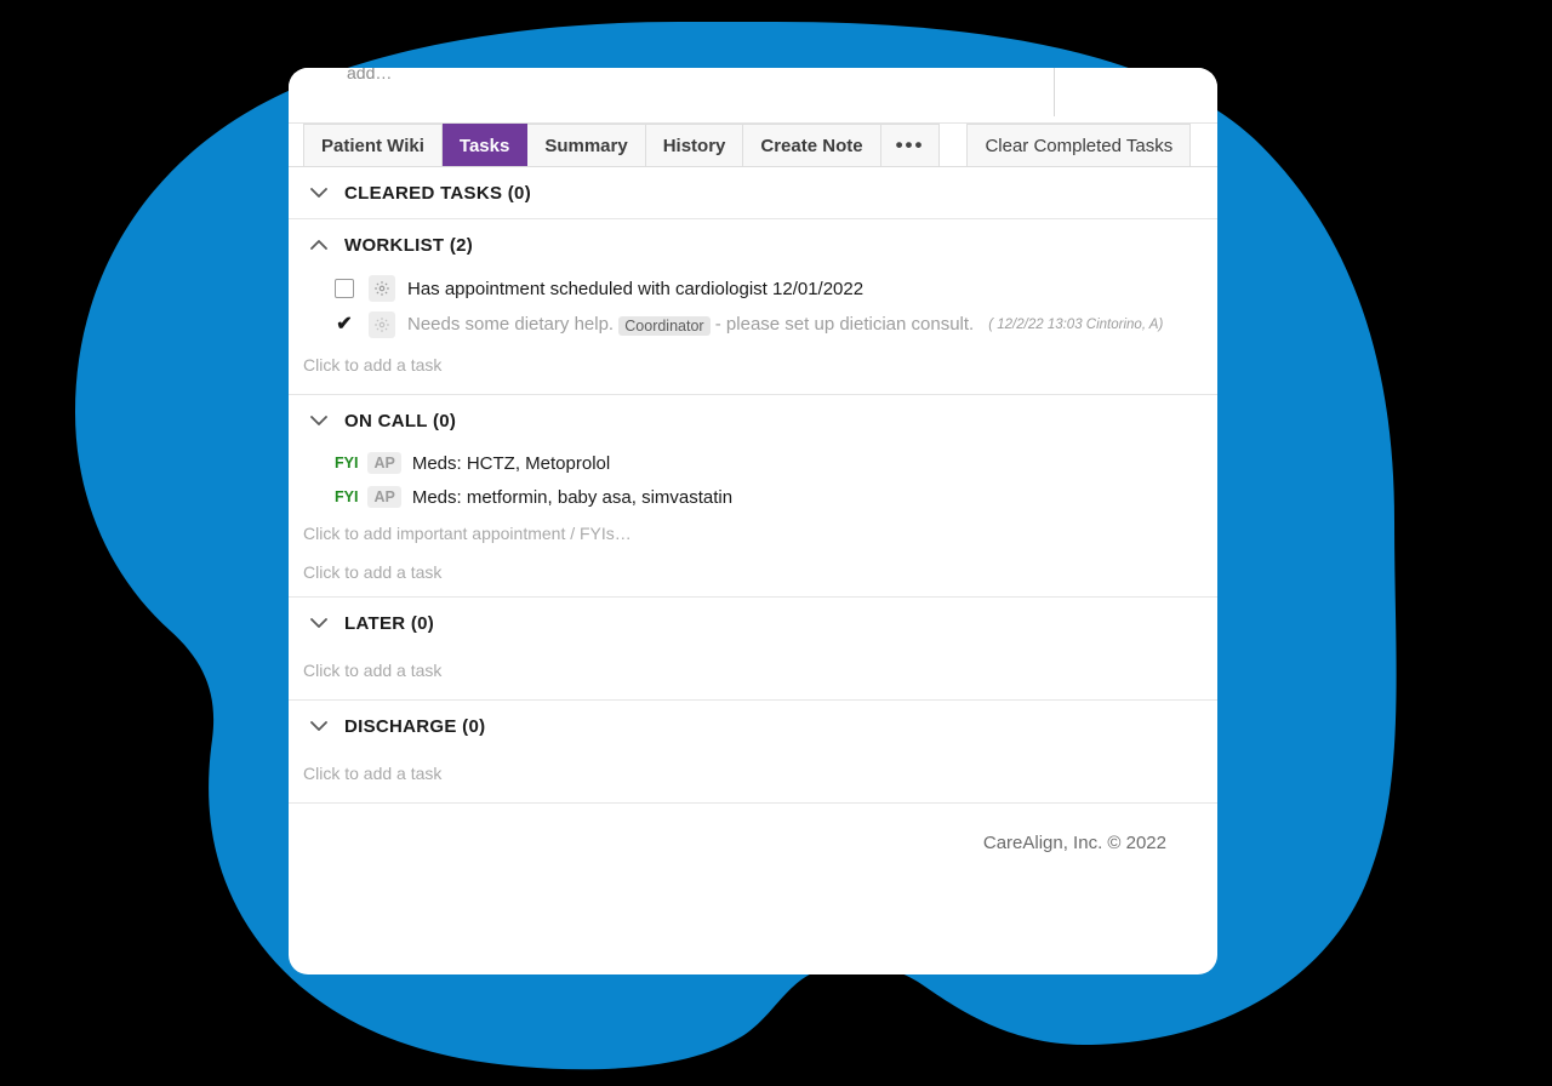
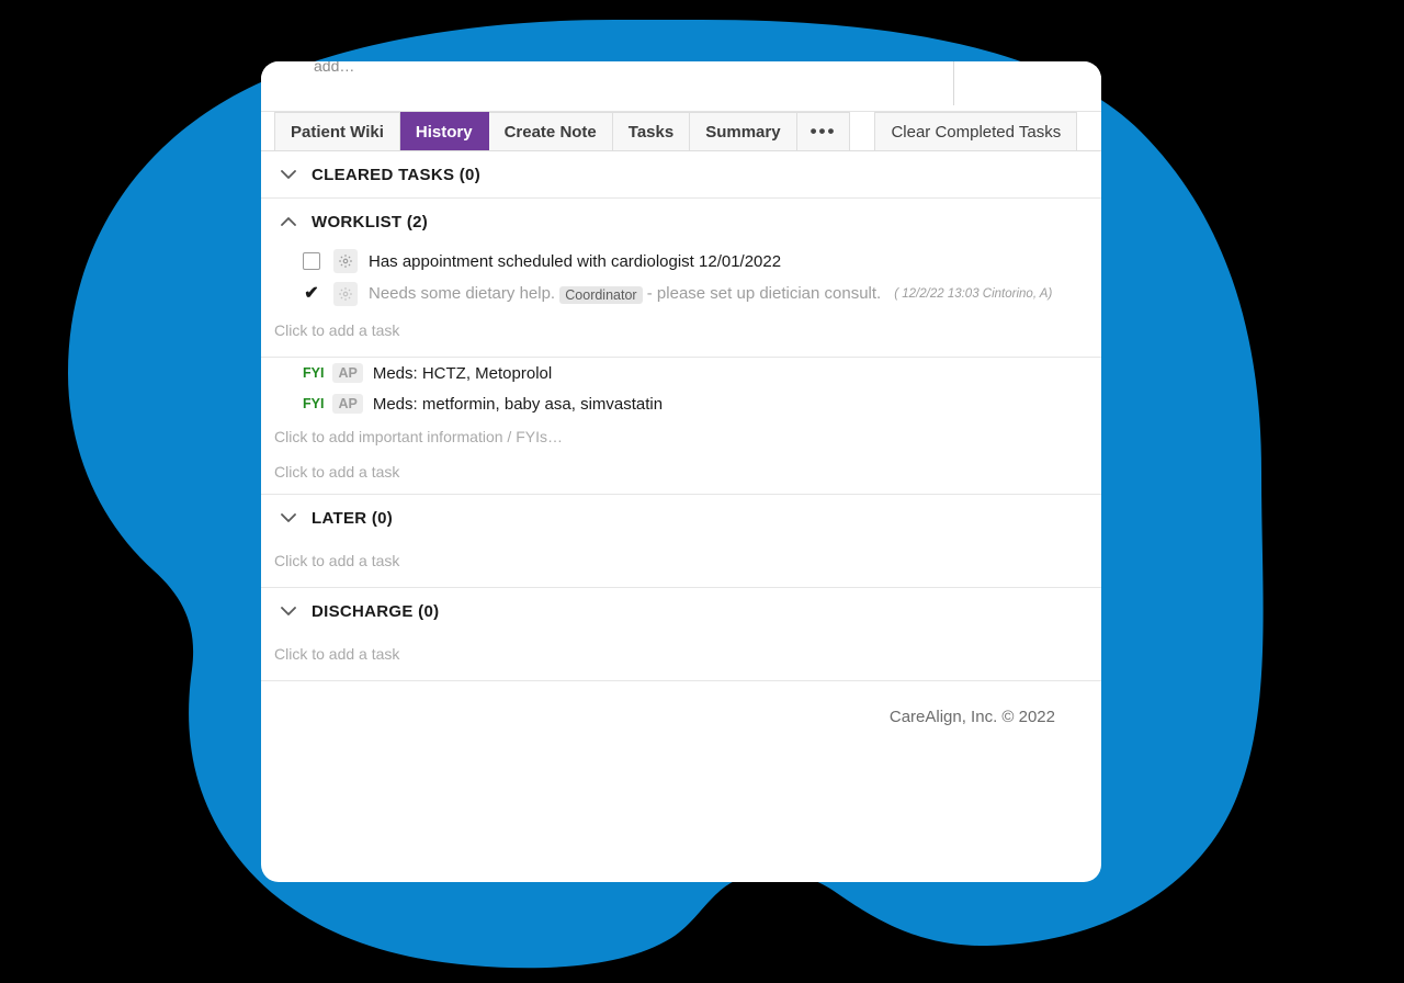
  add…
  Patient Wiki
- Tasks
+ History
- Summary
+ Create Note
- History
+ Tasks
- Create Note
+ Summary
  •••
  Clear Completed Tasks
  CLEARED TASKS (0)
  WORKLIST (2)
  Has appointment scheduled with cardiologist 12/01/2022
  ✔
  Needs some dietary help. Coordinator - please set up dietician consult.
  ( 12/2/22 13:03 Cintorino, A)
  Click to add a task
- ON CALL (0)
  FYI
  AP
  Meds: HCTZ, Metoprolol
  FYI
  AP
  Meds: metformin, baby asa, simvastatin
- Click to add important appointment / FYIs…
+ Click to add important information / FYIs…
  Click to add a task
  LATER (0)
  Click to add a task
  DISCHARGE (0)
  Click to add a task
  CareAlign, Inc. © 2022
